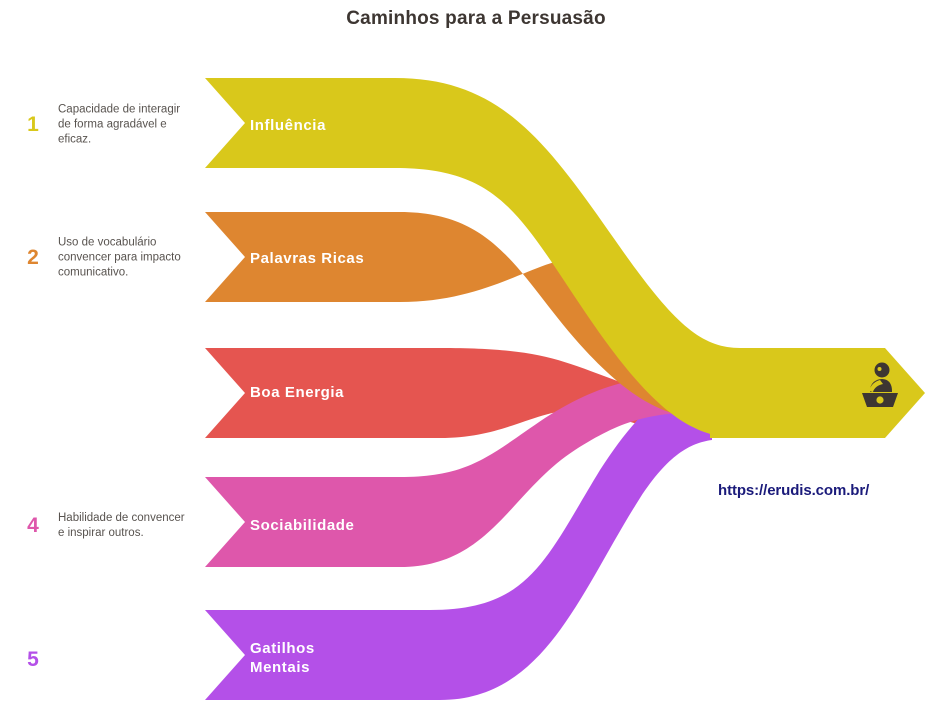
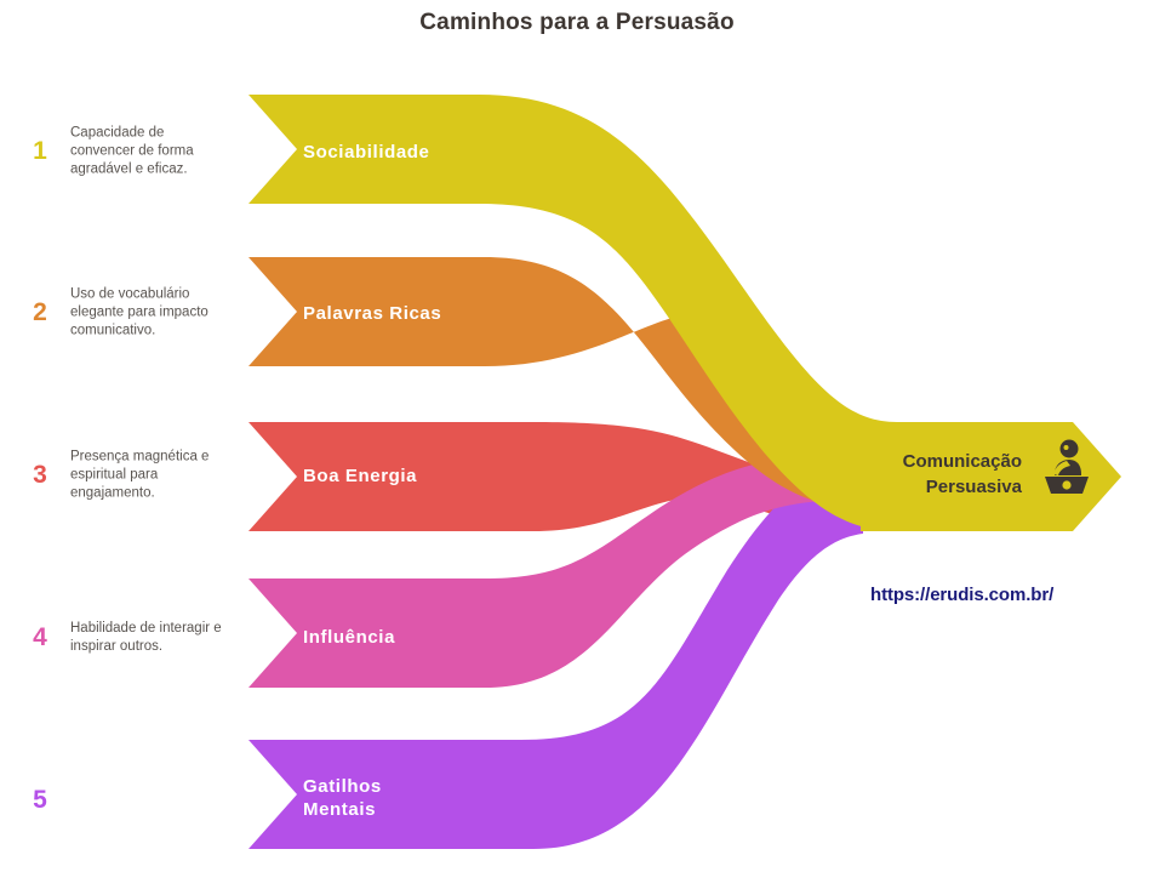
  Caminhos para a Persuasão
  1
- Capacidade de interagir de forma agradável e eficaz.
+ Capacidade de convencer de forma agradável e eficaz.
  2
- Uso de vocabulário convencer para impacto comunicativo.
+ Uso de vocabulário elegante para impacto comunicativo.
+ 3
+ Presença magnética e espiritual para engajamento.
  4
- Habilidade de convencer e inspirar outros.
+ Habilidade de interagir e inspirar outros.
  5
- Influência
+ Sociabilidade
  Palavras Ricas
  Boa Energia
- Sociabilidade
+ Influência
  Gatilhos
  Mentais
+ Comunicação
+ Persuasiva
  https://erudis.com.br/
